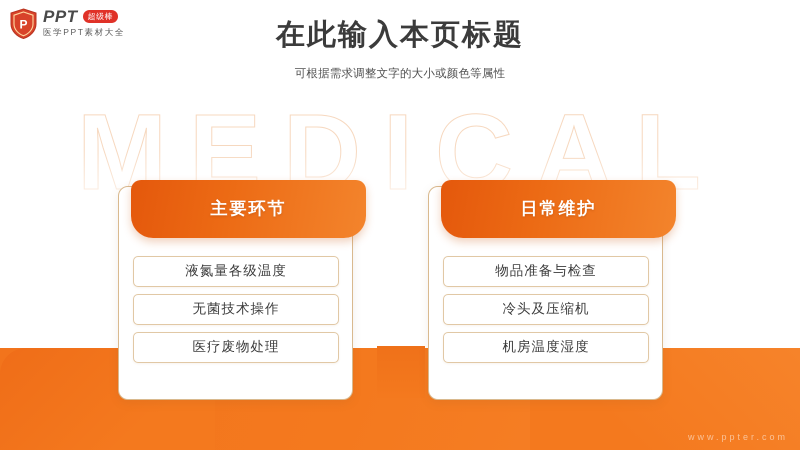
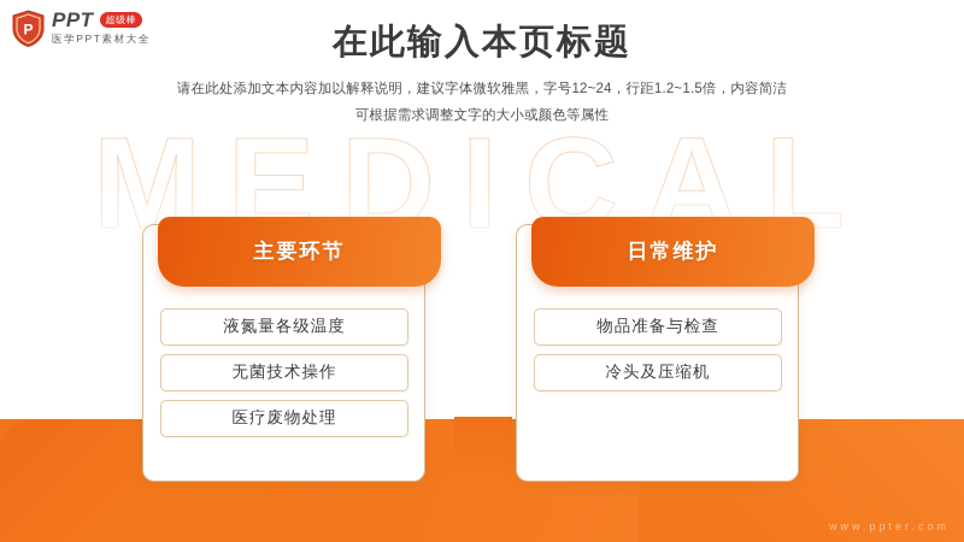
  www.ppter.com
  P
  PPT
  超级棒
  医学PPT素材大全
  在此输入本页标题
+ 请在此处添加文本内容加以解释说明，建议字体微软雅黑，字号12~24，行距1.2~1.5倍，内容简洁
  可根据需求调整文字的大小或颜色等属性
  主要环节
  液氮量各级温度
  无菌技术操作
  医疗废物处理
  日常维护
  物品准备与检查
  冷头及压缩机
- 机房温度湿度
